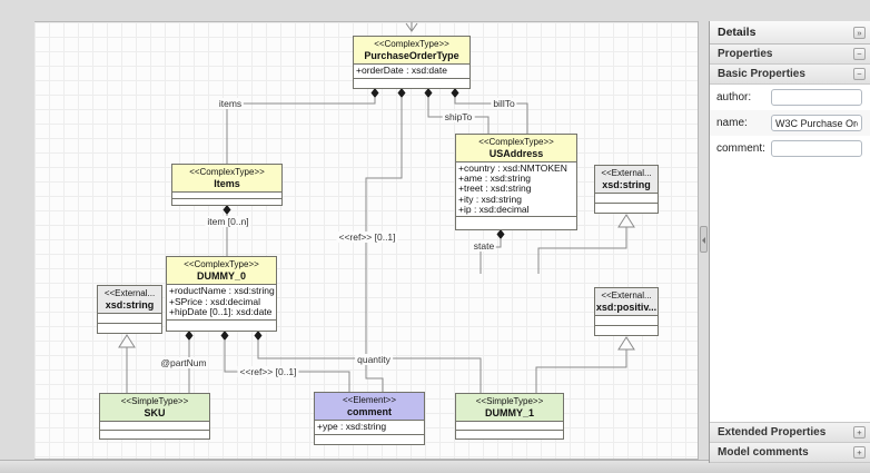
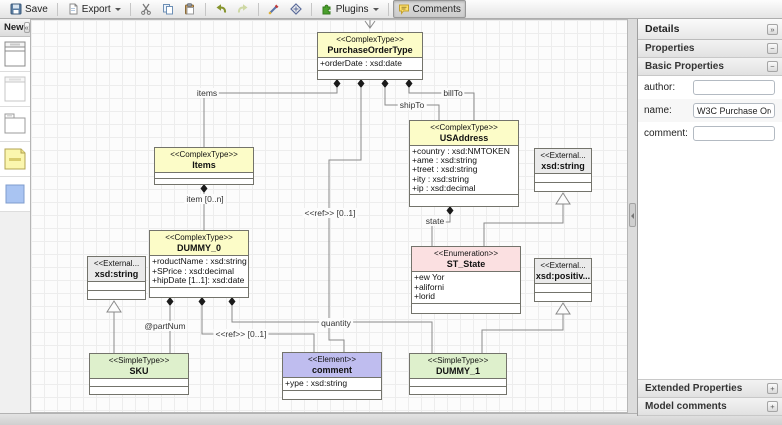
+ Save
+ Export
+ Plugins
+ Comments
+ New
+ «
  <<ComplexType>>
  PurchaseOrderType
  +orderDate : xsd:date
  <<ComplexType>>
  Items
  <<ComplexType>>
  DUMMY_0
  +roductName : xsd:string
  +SPrice : xsd:decimal
- +hipDate [0..1]: xsd:date
+ +hipDate [1..1]: xsd:date
  <<ComplexType>>
  USAddress
  +country : xsd:NMTOKEN
  +ame : xsd:string
  +treet : xsd:string
  +ity : xsd:string
  +ip : xsd:decimal
+ <<Enumeration>>
+ ST_State
+ +ew Yor
+ +aliforni
+ +lorid
  <<External...
  xsd:string
  <<External...
  xsd:positiv...
  <<External...
  xsd:string
  <<SimpleType>>
  SKU
  <<Element>>
  comment
  +ype : xsd:string
  <<SimpleType>>
  DUMMY_1
  items
  shipTo
  billTo
  item [0..n]
  <<ref>> [0..1]
  @partNum
  <<ref>> [0..1]
  quantity
  state
  Details
  »
  Properties
  −
  Basic Properties
  −
  author:
  name:
  W3C Purchase Or
  comment:
  Extended Properties
  +
  Model comments
  +
